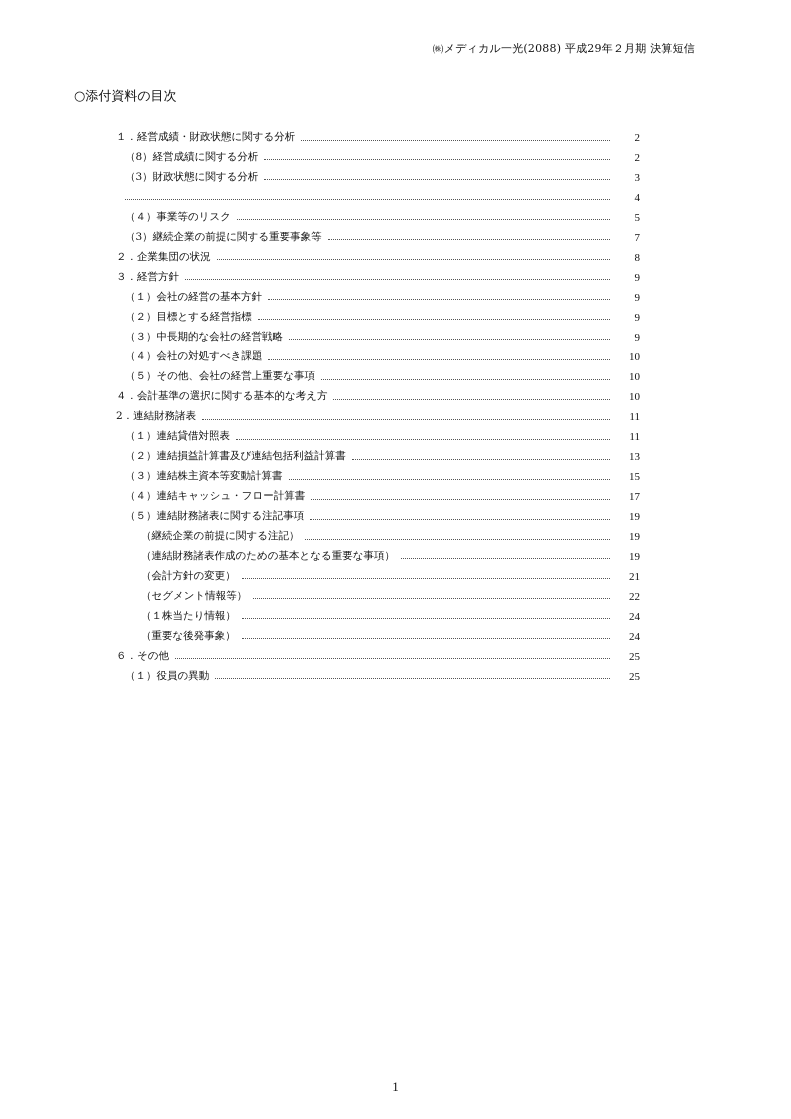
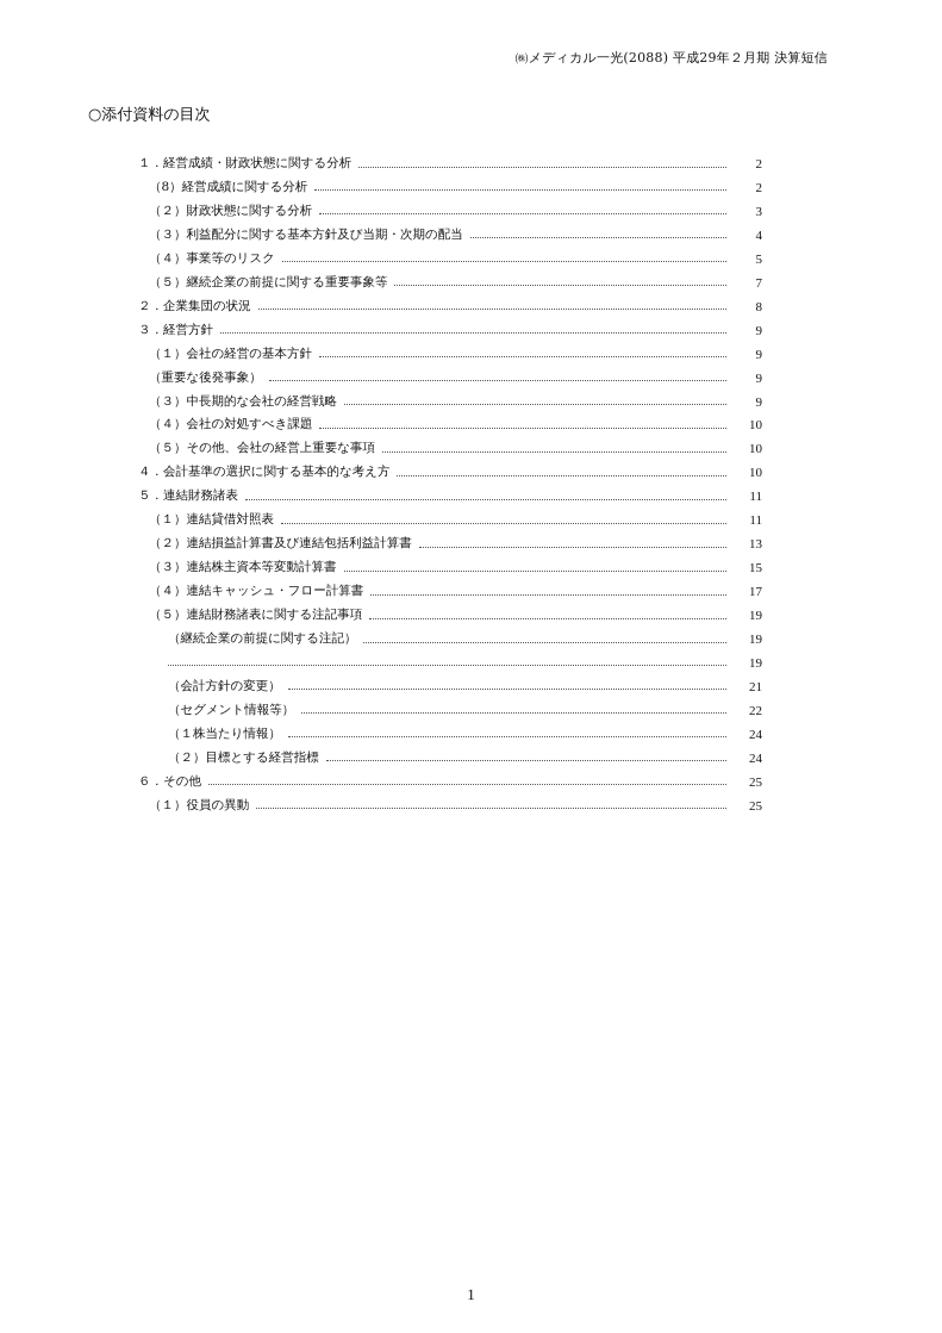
  ㈱メディカル一光(2088) 平成29年２月期 決算短信
  ○添付資料の目次
  １．経営成績・財政状態に関する分析
  2
  （8）経営成績に関する分析
  2
- （3）財政状態に関する分析
+ （２）財政状態に関する分析
  3
+ （３）利益配分に関する基本方針及び当期・次期の配当
  4
  （４）事業等のリスク
  5
- （3）継続企業の前提に関する重要事象等
+ （５）継続企業の前提に関する重要事象等
  7
  ２．企業集団の状況
  8
  ３．経営方針
  9
  （１）会社の経営の基本方針
  9
- （２）目標とする経営指標
+ （重要な後発事象）
  9
  （３）中長期的な会社の経営戦略
  9
  （４）会社の対処すべき課題
  10
  （５）その他、会社の経営上重要な事項
  10
  ４．会計基準の選択に関する基本的な考え方
  10
- 2．連結財務諸表
+ ５．連結財務諸表
  11
  （１）連結貸借対照表
  11
  （２）連結損益計算書及び連結包括利益計算書
  13
  （３）連結株主資本等変動計算書
  15
  （４）連結キャッシュ・フロー計算書
  17
  （５）連結財務諸表に関する注記事項
  19
  （継続企業の前提に関する注記）
  19
- （連結財務諸表作成のための基本となる重要な事項）
  19
  （会計方針の変更）
  21
  （セグメント情報等）
  22
  （１株当たり情報）
  24
- （重要な後発事象）
+ （２）目標とする経営指標
  24
  ６．その他
  25
  （１）役員の異動
  25
  1
